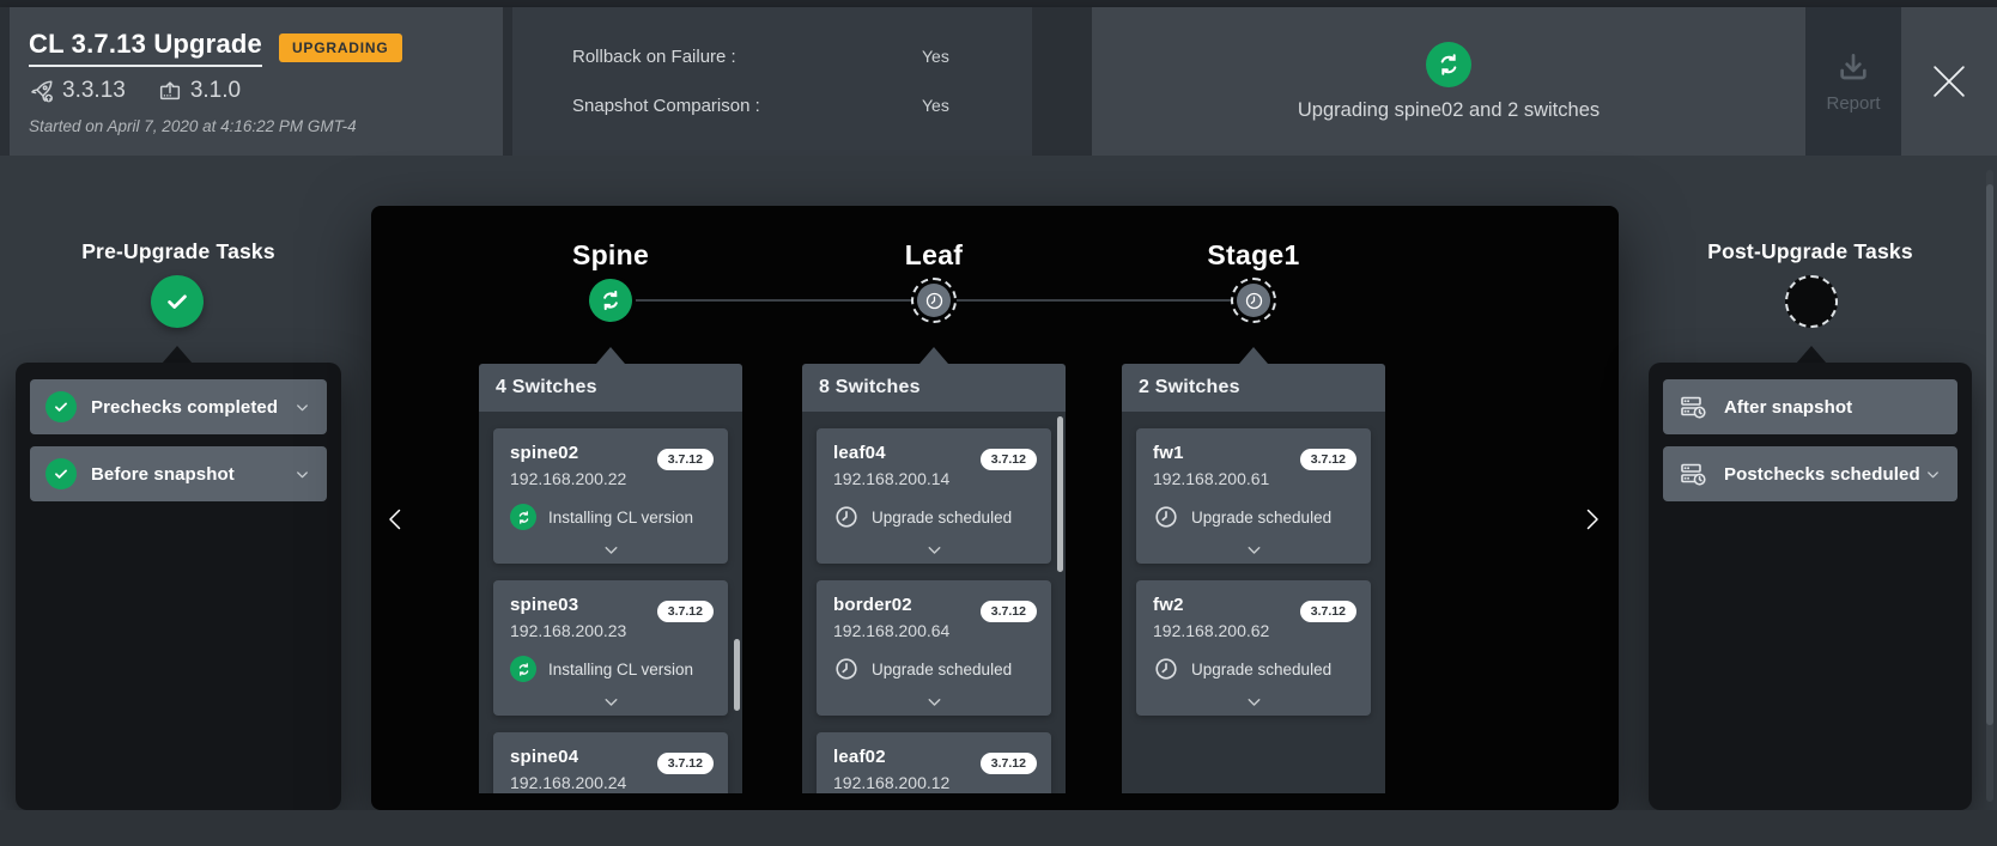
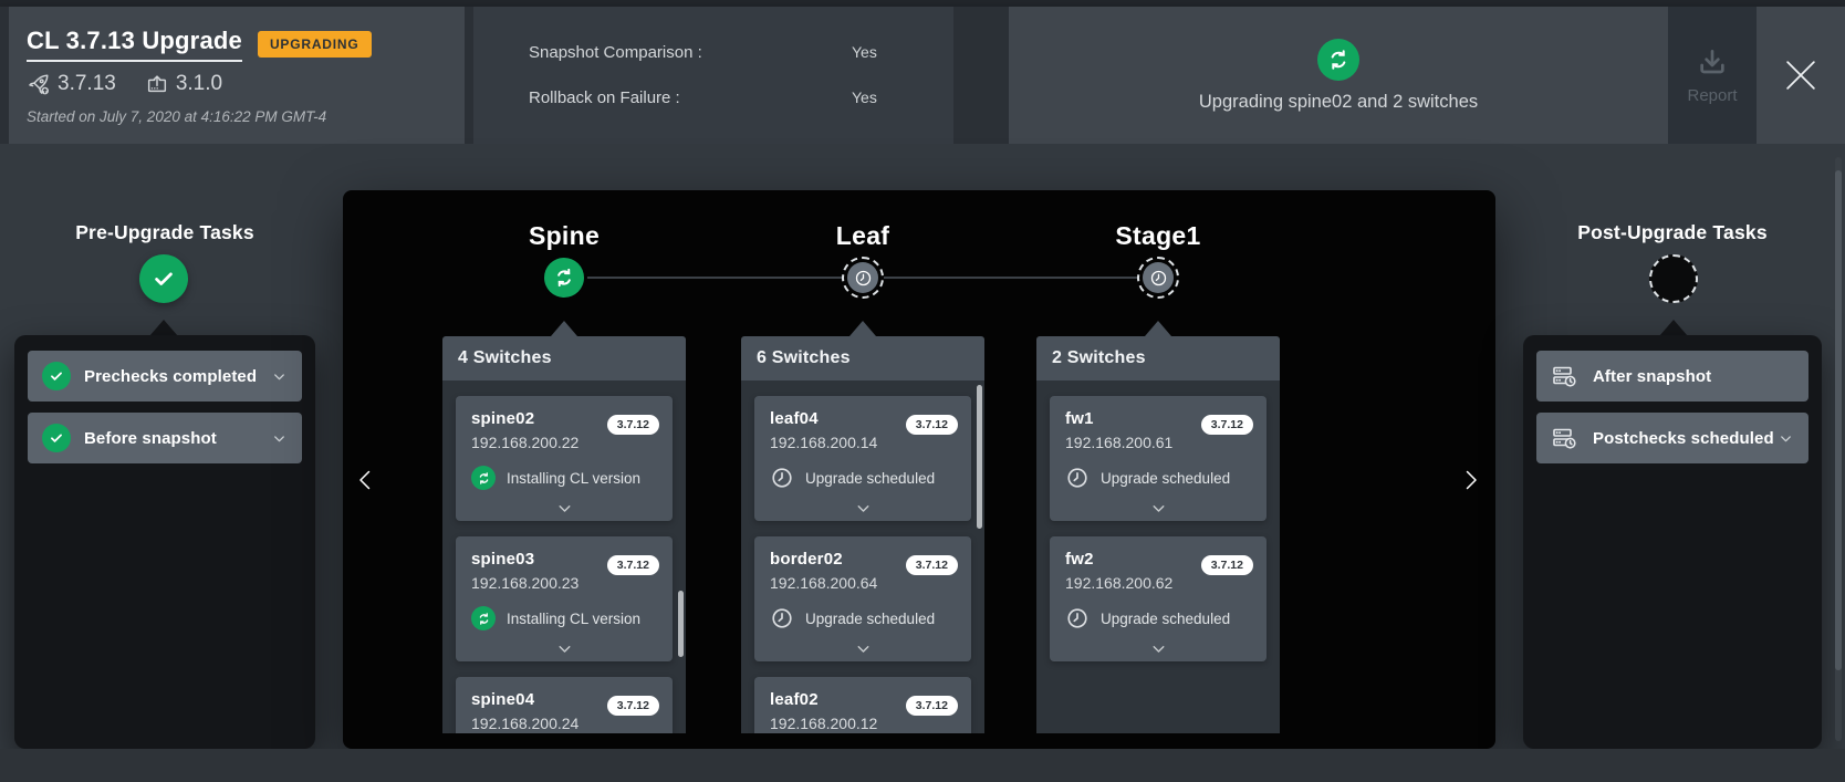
  CL 3.7.13 Upgrade
  UPGRADING
- 3.3.13
+ 3.7.13
  3.1.0
- Started on April 7, 2020 at 4:16:22 PM GMT-4
+ Started on July 7, 2020 at 4:16:22 PM GMT-4
- Rollback on Failure :
+ Snapshot Comparison :
  Yes
- Snapshot Comparison :
+ Rollback on Failure :
  Yes
  Upgrading spine02 and 2 switches
  Report
  Pre-Upgrade Tasks
  Prechecks completed
  Before snapshot
  Spine
  Leaf
  Stage1
  4 Switches
  spine02
  3.7.12
  192.168.200.22
  Installing CL version
  spine03
  3.7.12
  192.168.200.23
  Installing CL version
  spine04
  3.7.12
  192.168.200.24
- 8 Switches
+ 6 Switches
  leaf04
  3.7.12
  192.168.200.14
  Upgrade scheduled
  border02
  3.7.12
  192.168.200.64
  Upgrade scheduled
  leaf02
  3.7.12
  192.168.200.12
  2 Switches
  fw1
  3.7.12
  192.168.200.61
  Upgrade scheduled
  fw2
  3.7.12
  192.168.200.62
  Upgrade scheduled
  Post-Upgrade Tasks
  After snapshot
  Postchecks scheduled
